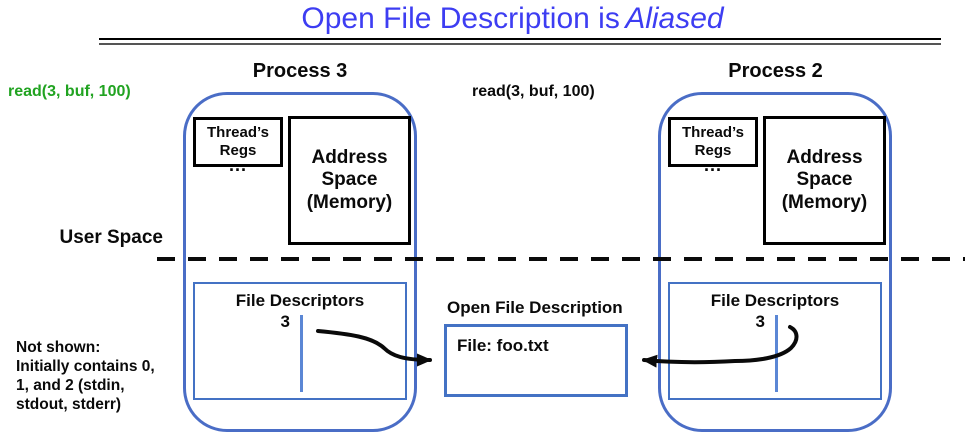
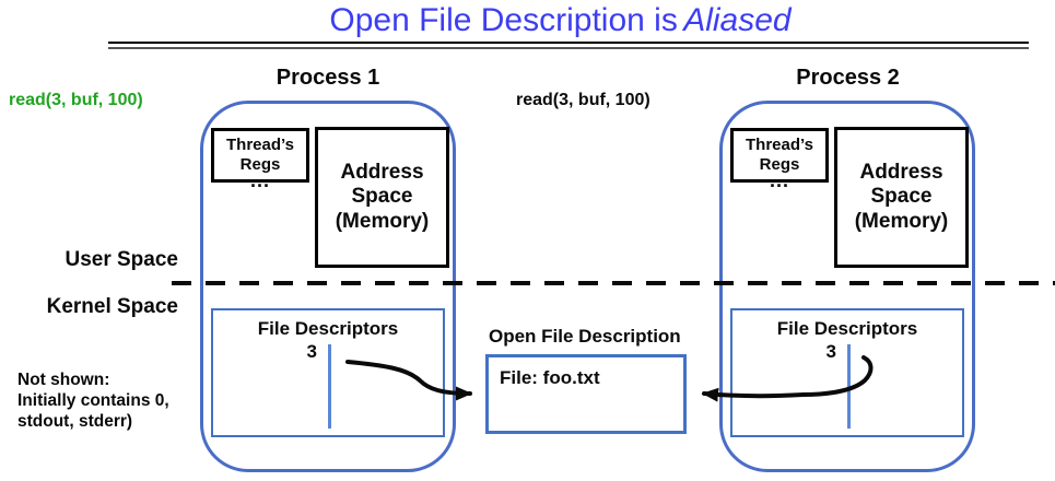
  Open File Description is Aliased
  read(3, buf, 100)
  read(3, buf, 100)
  User Space
+ Kernel Space
  Not shown:
  Initially contains 0,
- 1, and 2 (stdin,
  stdout, stderr)
- Process 3
+ Process 1
  Process 2
  Thread’s
  Regs
  ...
  Address
  Space
  (Memory)
  File Descriptors
  3
  Thread’s
  Regs
  ...
  Address
  Space
  (Memory)
  File Descriptors
  3
  Open File Description
  File: foo.txt
